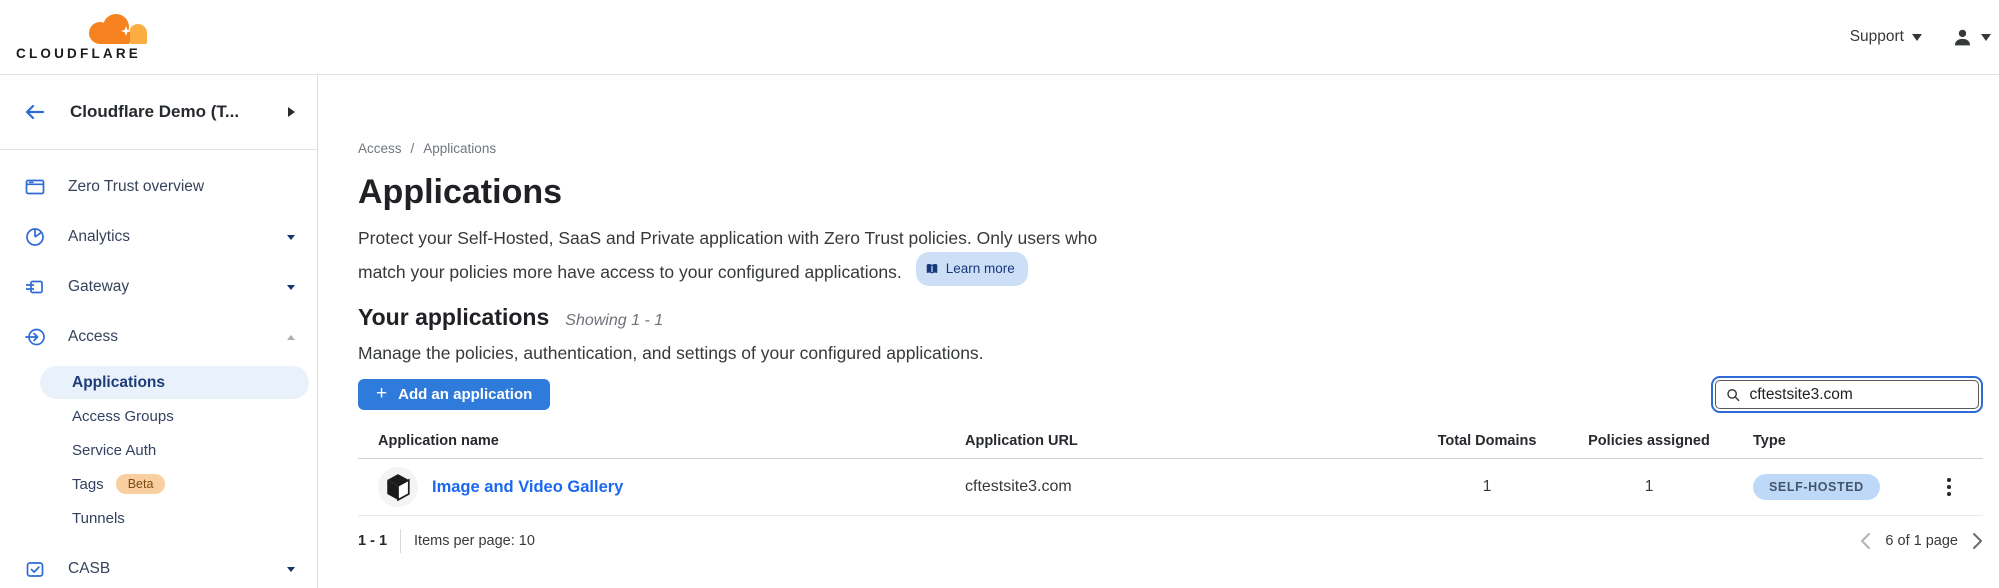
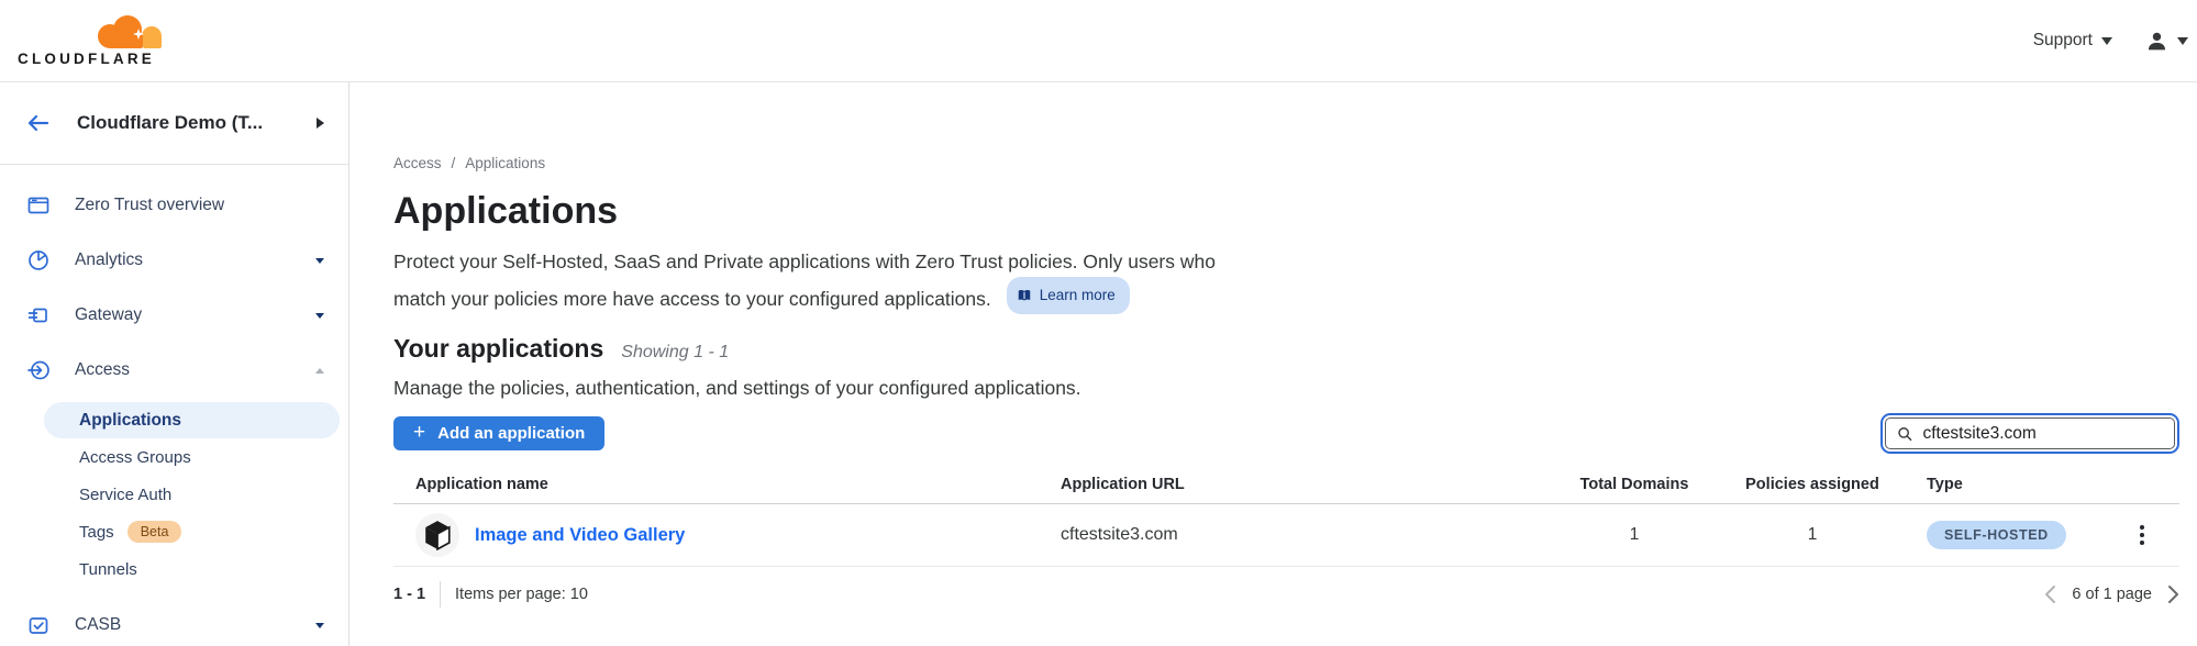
  CLOUDFLARE
  Support
  Cloudflare Demo (T...
  Zero Trust overview
  Analytics
  Gateway
  Access
  Applications
  Access Groups
  Service Auth
  Tags
  Beta
  Tunnels
  CASB
  Access
  /
  Applications
  Applications
- Protect your Self-Hosted, SaaS and Private application with Zero Trust policies. Only users who
+ Protect your Self-Hosted, SaaS and Private applications with Zero Trust policies. Only users who
  match your policies more have access to your configured applications.
  Learn more
  Your applications
  Showing 1 - 1
  Manage the policies, authentication, and settings of your configured applications.
  +
  Add an application
  cftestsite3.com
  Application name
  Application URL
  Total Domains
  Policies assigned
  Type
  Image and Video Gallery
  cftestsite3.com
  1
  1
  SELF-HOSTED
  1 - 1
  Items per page: 10
  6 of 1 page
